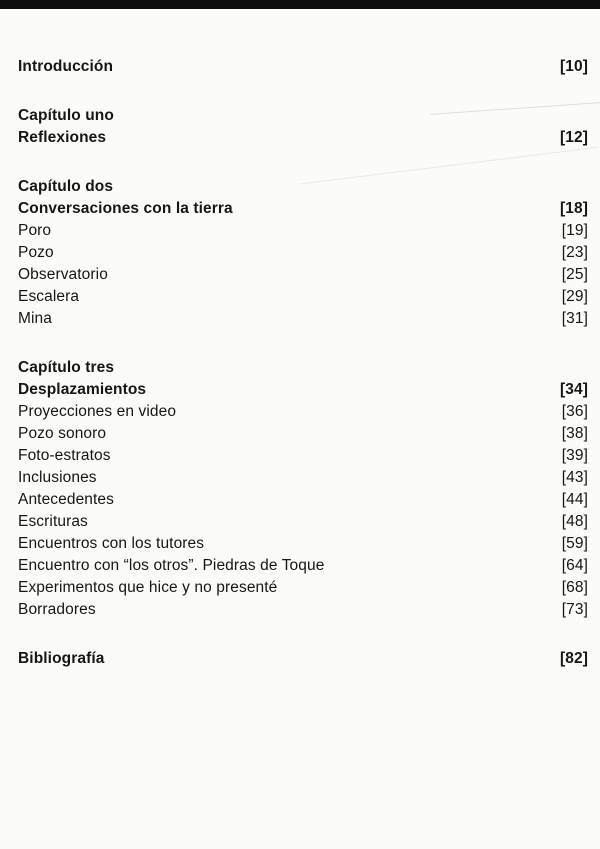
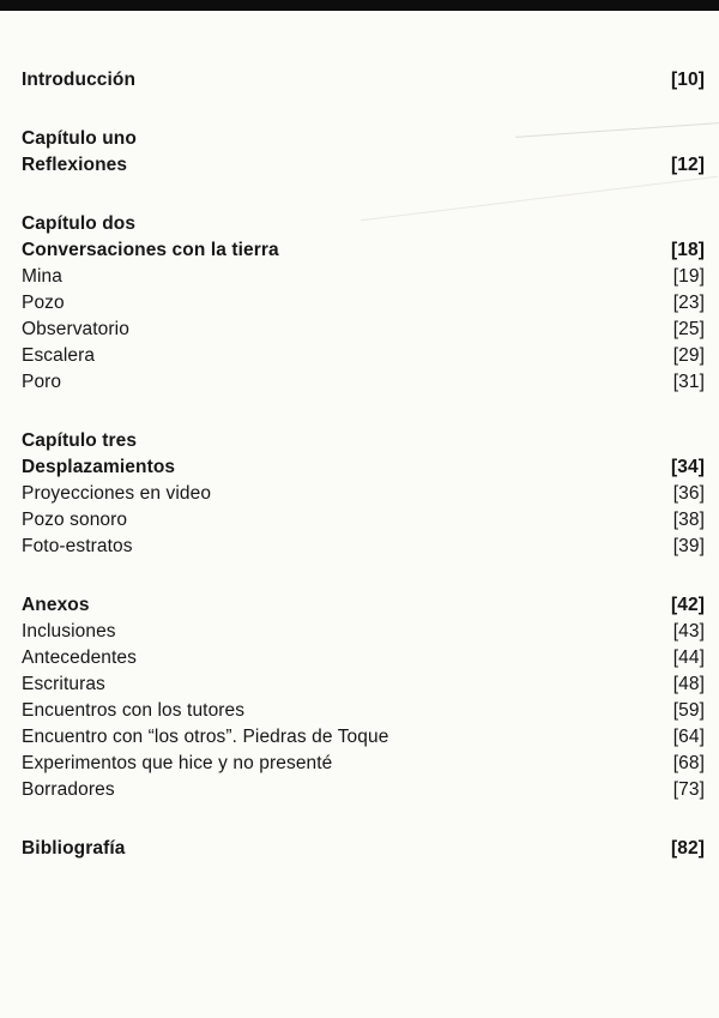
  Introducción
  [10]
  Capítulo uno
  Reflexiones
  [12]
  Capítulo dos
  Conversaciones con la tierra
  [18]
- Poro
+ Mina
  [19]
  Pozo
  [23]
  Observatorio
  [25]
  Escalera
  [29]
- Mina
+ Poro
  [31]
  Capítulo tres
  Desplazamientos
  [34]
  Proyecciones en video
  [36]
  Pozo sonoro
  [38]
  Foto-estratos
  [39]
+ Anexos
+ [42]
  Inclusiones
  [43]
  Antecedentes
  [44]
  Escrituras
  [48]
  Encuentros con los tutores
  [59]
  Encuentro con “los otros”. Piedras de Toque
  [64]
  Experimentos que hice y no presenté
  [68]
  Borradores
  [73]
  Bibliografía
  [82]
